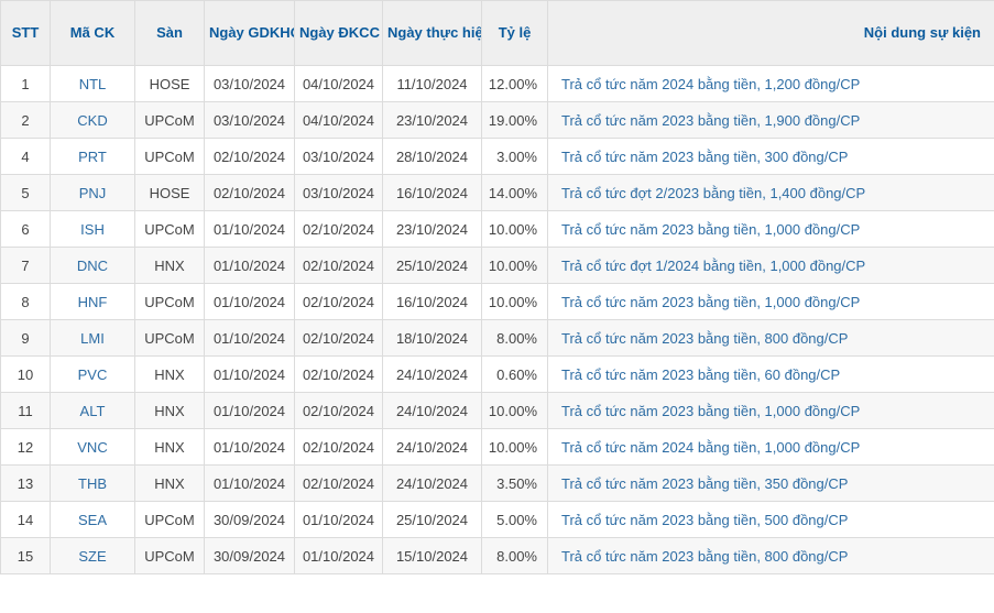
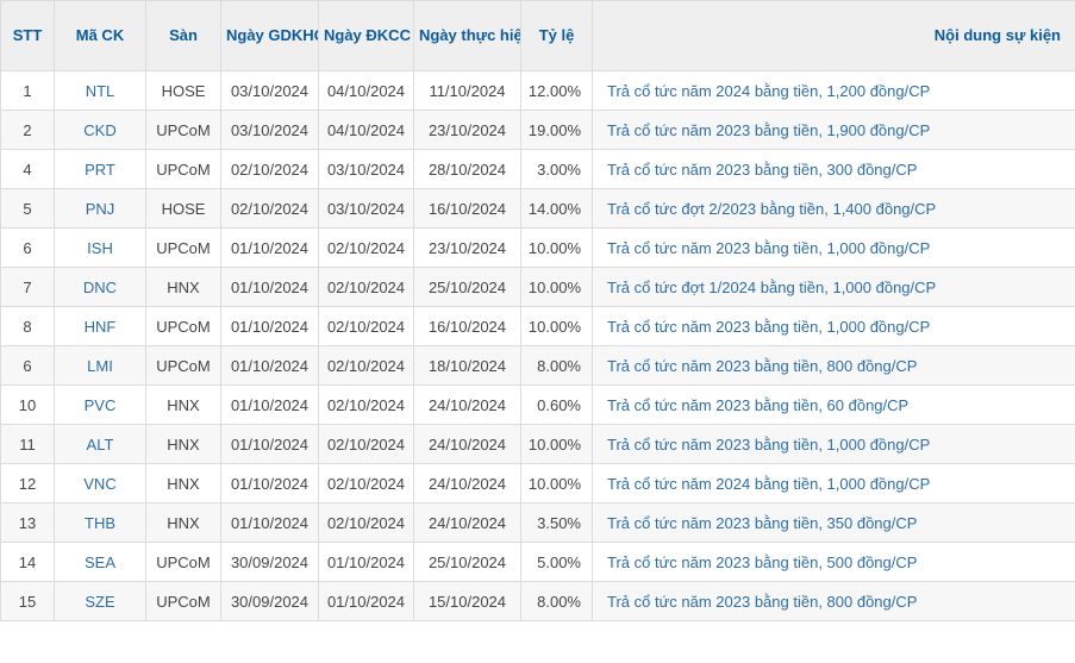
  STT	Mã CK	Sàn	Ngày GDKH	Ngày ĐKCC	Ngày thực hiệ	Tỷ lệ	Nội dung sự kiện
  1	NTL	HOSE	03/10/2024	04/10/2024	11/10/2024	12.00%	Trả cổ tức năm 2024 bằng tiền, 1,200 đồng/CP
  2	CKD	UPCoM	03/10/2024	04/10/2024	23/10/2024	19.00%	Trả cổ tức năm 2023 bằng tiền, 1,900 đồng/CP
  4	PRT	UPCoM	02/10/2024	03/10/2024	28/10/2024	3.00%	Trả cổ tức năm 2023 bằng tiền, 300 đồng/CP
  5	PNJ	HOSE	02/10/2024	03/10/2024	16/10/2024	14.00%	Trả cổ tức đợt 2/2023 bằng tiền, 1,400 đồng/CP
  6	ISH	UPCoM	01/10/2024	02/10/2024	23/10/2024	10.00%	Trả cổ tức năm 2023 bằng tiền, 1,000 đồng/CP
  7	DNC	HNX	01/10/2024	02/10/2024	25/10/2024	10.00%	Trả cổ tức đợt 1/2024 bằng tiền, 1,000 đồng/CP
  8	HNF	UPCoM	01/10/2024	02/10/2024	16/10/2024	10.00%	Trả cổ tức năm 2023 bằng tiền, 1,000 đồng/CP
- 9	LMI	UPCoM	01/10/2024	02/10/2024	18/10/2024	8.00%	Trả cổ tức năm 2023 bằng tiền, 800 đồng/CP
+ 6	LMI	UPCoM	01/10/2024	02/10/2024	18/10/2024	8.00%	Trả cổ tức năm 2023 bằng tiền, 800 đồng/CP
  10	PVC	HNX	01/10/2024	02/10/2024	24/10/2024	0.60%	Trả cổ tức năm 2023 bằng tiền, 60 đồng/CP
  11	ALT	HNX	01/10/2024	02/10/2024	24/10/2024	10.00%	Trả cổ tức năm 2023 bằng tiền, 1,000 đồng/CP
  12	VNC	HNX	01/10/2024	02/10/2024	24/10/2024	10.00%	Trả cổ tức năm 2024 bằng tiền, 1,000 đồng/CP
  13	THB	HNX	01/10/2024	02/10/2024	24/10/2024	3.50%	Trả cổ tức năm 2023 bằng tiền, 350 đồng/CP
  14	SEA	UPCoM	30/09/2024	01/10/2024	25/10/2024	5.00%	Trả cổ tức năm 2023 bằng tiền, 500 đồng/CP
  15	SZE	UPCoM	30/09/2024	01/10/2024	15/10/2024	8.00%	Trả cổ tức năm 2023 bằng tiền, 800 đồng/CP
